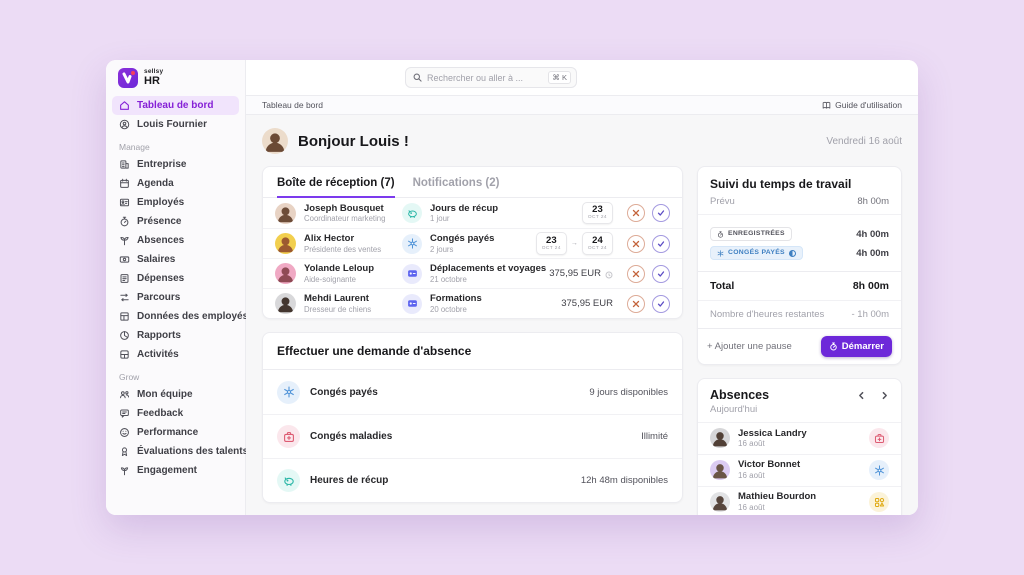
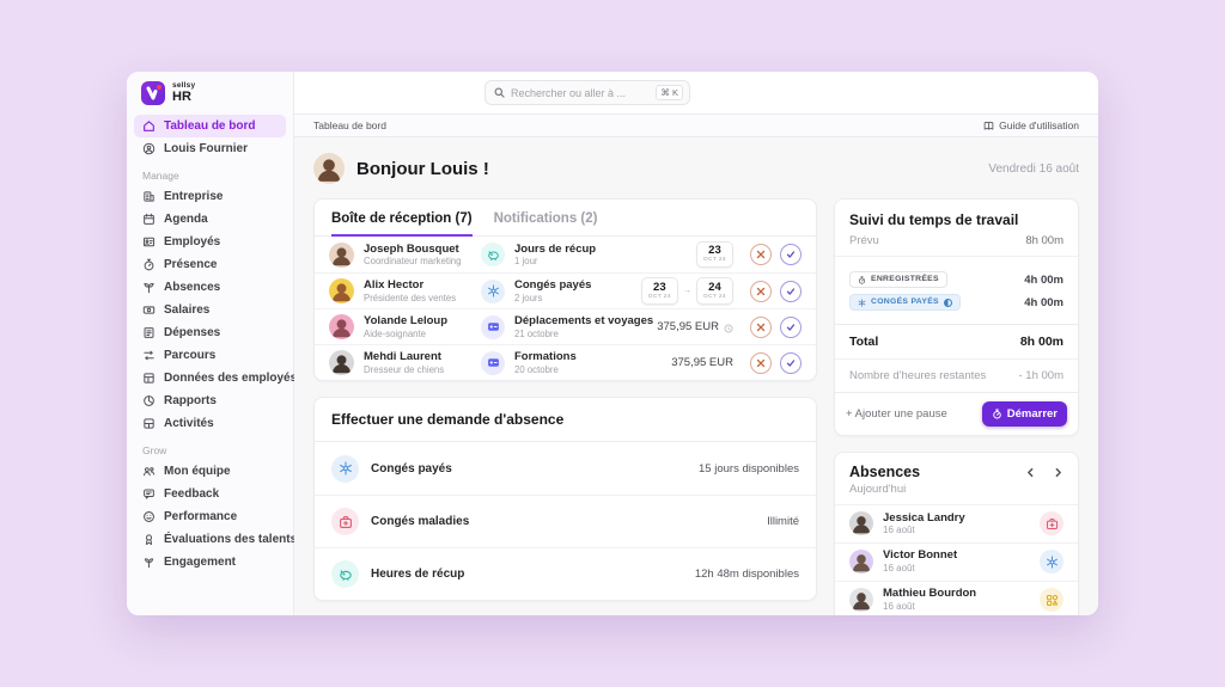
  HR
  Tableau de bord
  Louis Fournier
  Manage
  Entreprise
  Agenda
  Employés
  Présence
  Absences
  Salaires
  Dépenses
  Parcours
  Données des employé
  Rapports
  Activités
  Grow
  Mon équipe
  Feedback
  Performance
  Évaluations des talent
  Engagement
  Rechercher ou aller à ...
  ⌘ K
  Tableau de bord
  Guide d'utilisation
  Bonjour Louis !
  Vendredi 16 août
  Boîte de réception (7)
  Notifications (2)
  Joseph Bousquet
  Coordinateur marketing
  Jours de récup
  1 jour
  23
  Alix Hector
  Présidente des ventes
  Congés payés
  2 jours
  23
  24
  Yolande Leloup
  Aide-soignante
  Déplacements et voyages
  21 octobre
  375,95 EUR
  Mehdi Laurent
  Dresseur de chiens
  Formations
  20 octobre
  375,95 EUR
  Effectuer une demande d'absence
  Congés payés
- 9 jours disponibles
+ 15 jours disponibles
  Congés maladies
  Illimité
  Heures de récup
  12h 48m disponibles
  Suivi du temps de travail
  Prévu
  8h 00m
  4h 00m
  4h 00m
  Total
  8h 00m
  Nombre d'heures restantes
  - 1h 00m
  + Ajouter une pause
  Démarrer
  Absences
  Aujourd'hui
  Jessica Landry
  16 août
  Victor Bonnet
  16 août
  Mathieu Bourdon
  16 août
